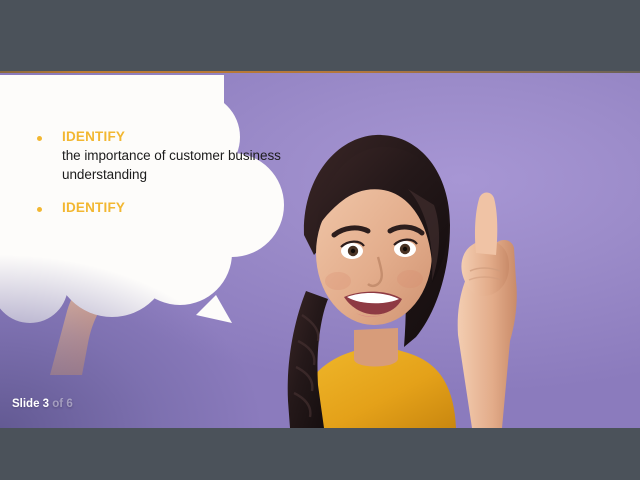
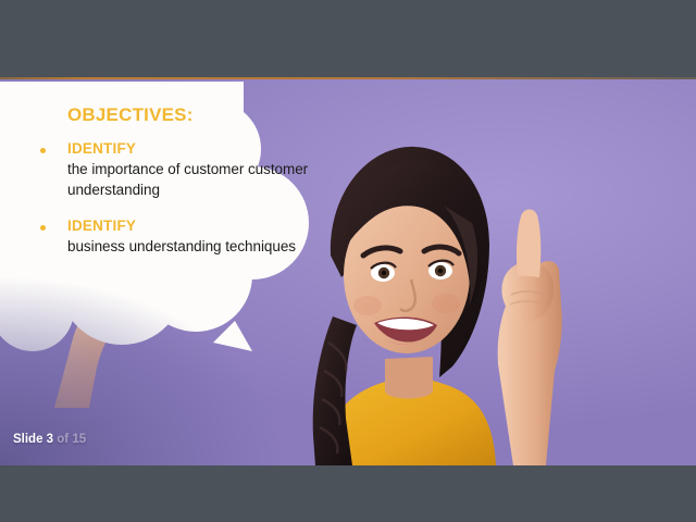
+ OBJECTIVES:
  IDENTIFY
- the importance of customer business understanding
+ the importance of customer customer understanding
  IDENTIFY
+ business understanding techniques
- Slide 3 of 6
+ Slide 3 of 15
